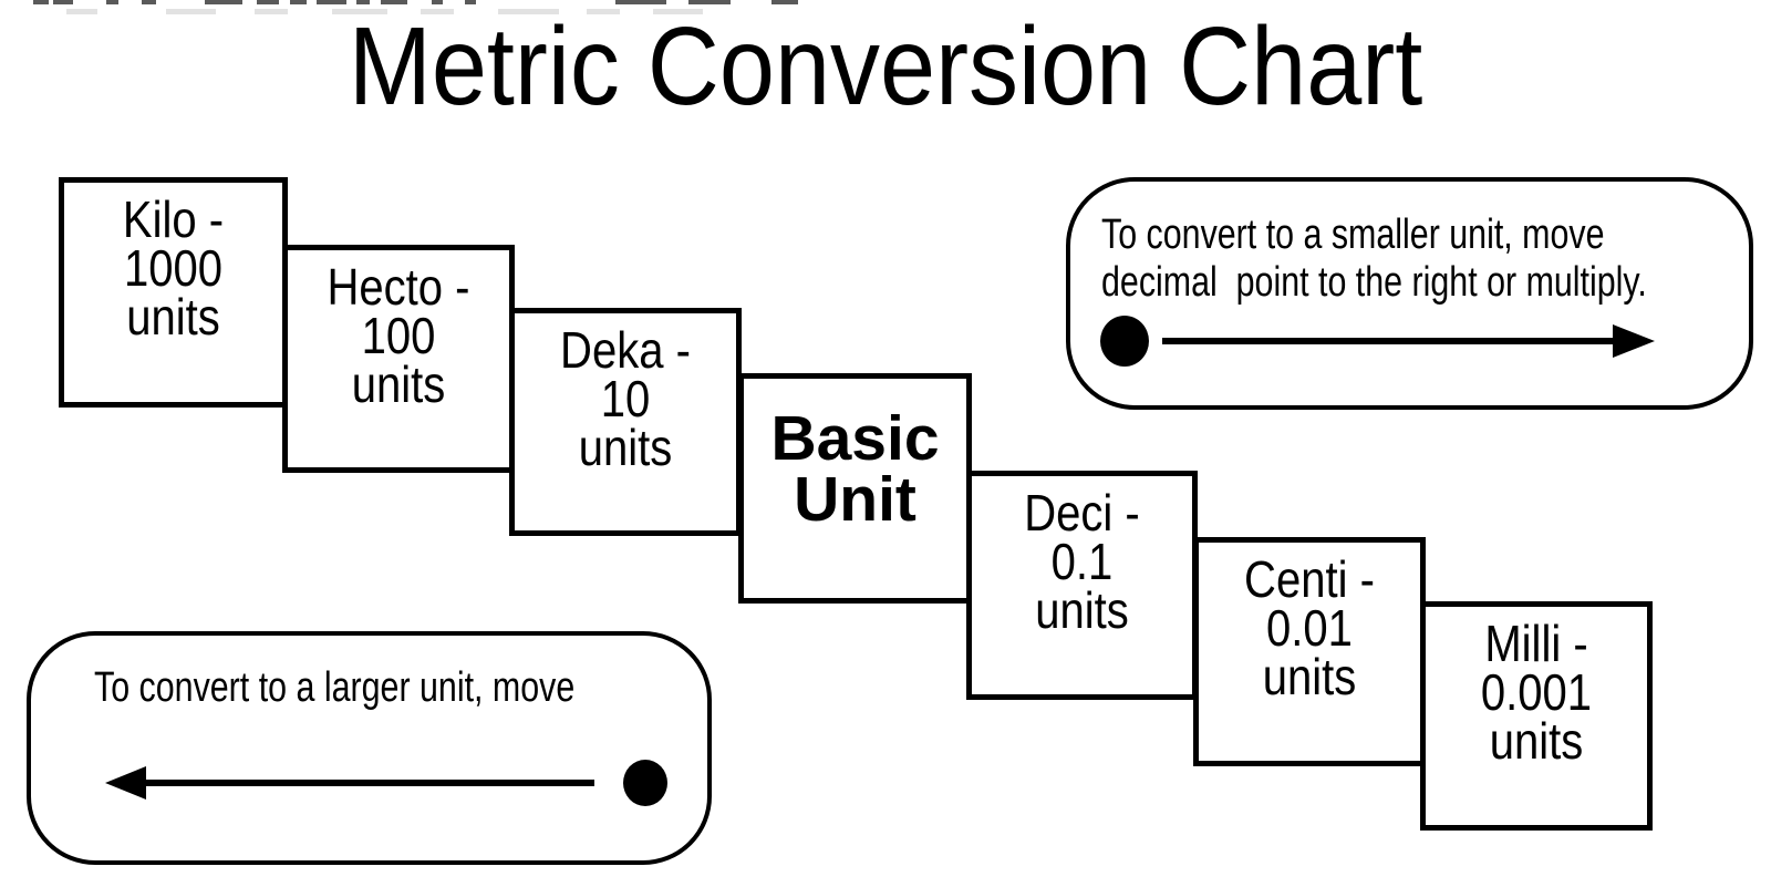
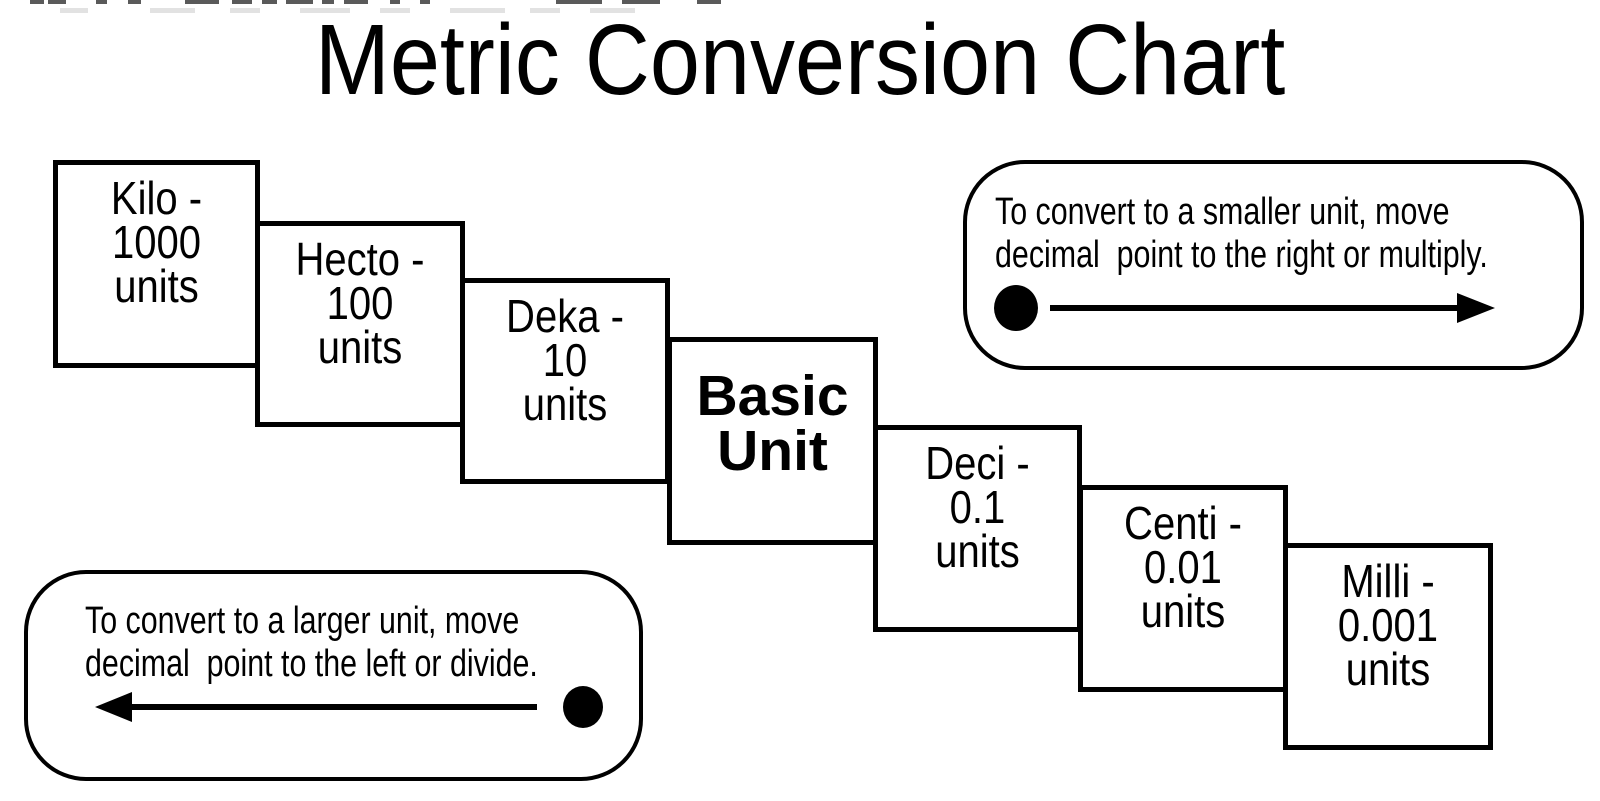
  Metric Conversion Chart
  Kilo -
  1000
  units
  Hecto -
  100
  units
  Deka -
  10
  units
  Basic
  Unit
  Deci -
  0.1
  units
  Centi -
  0.01
  units
  Milli -
  0.001
  units
  To convert to a smaller unit, move
  decimal point to the right or multiply.
  To convert to a larger unit, move
+ decimal point to the left or divide.
